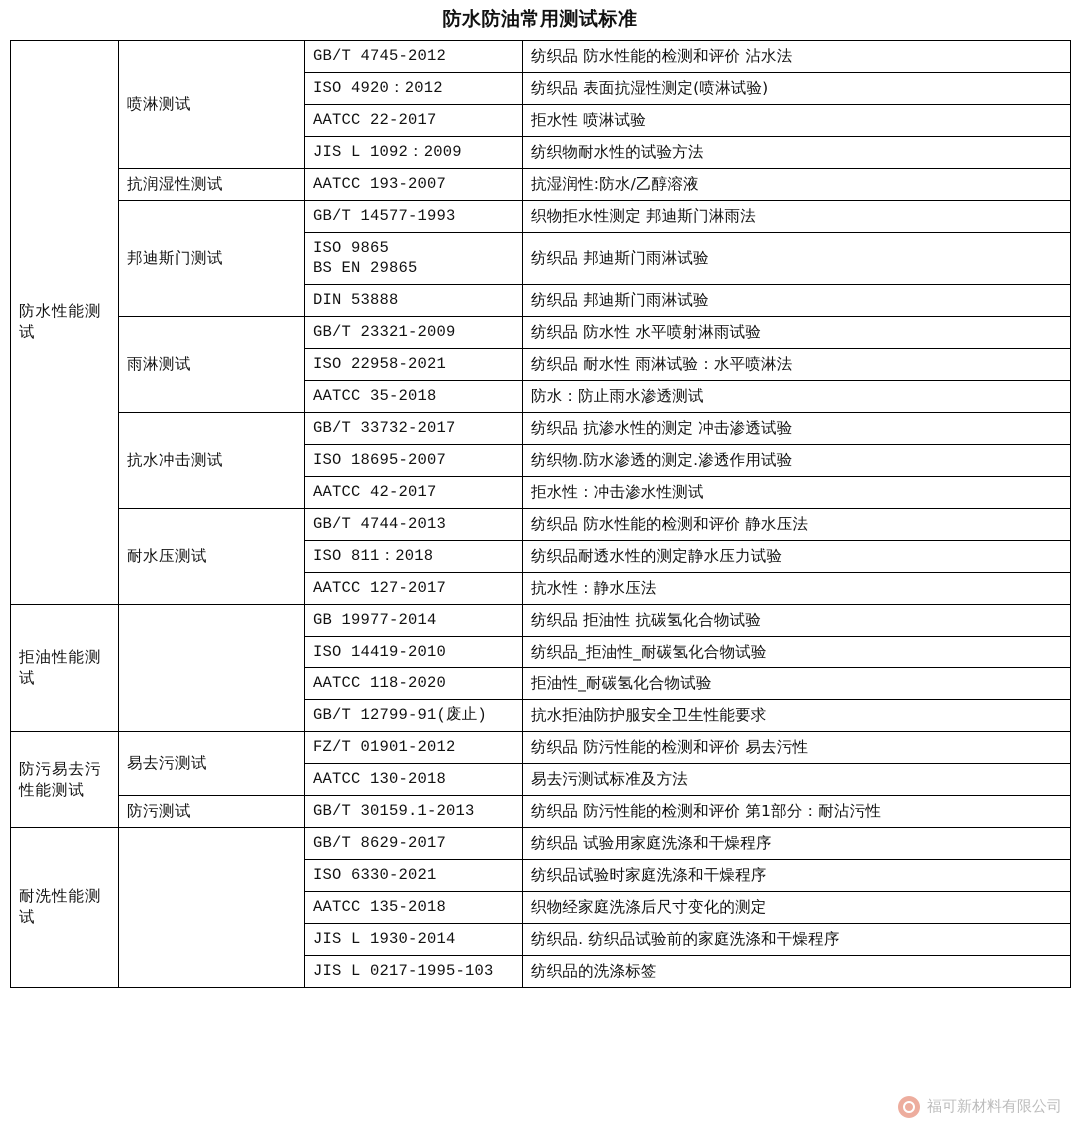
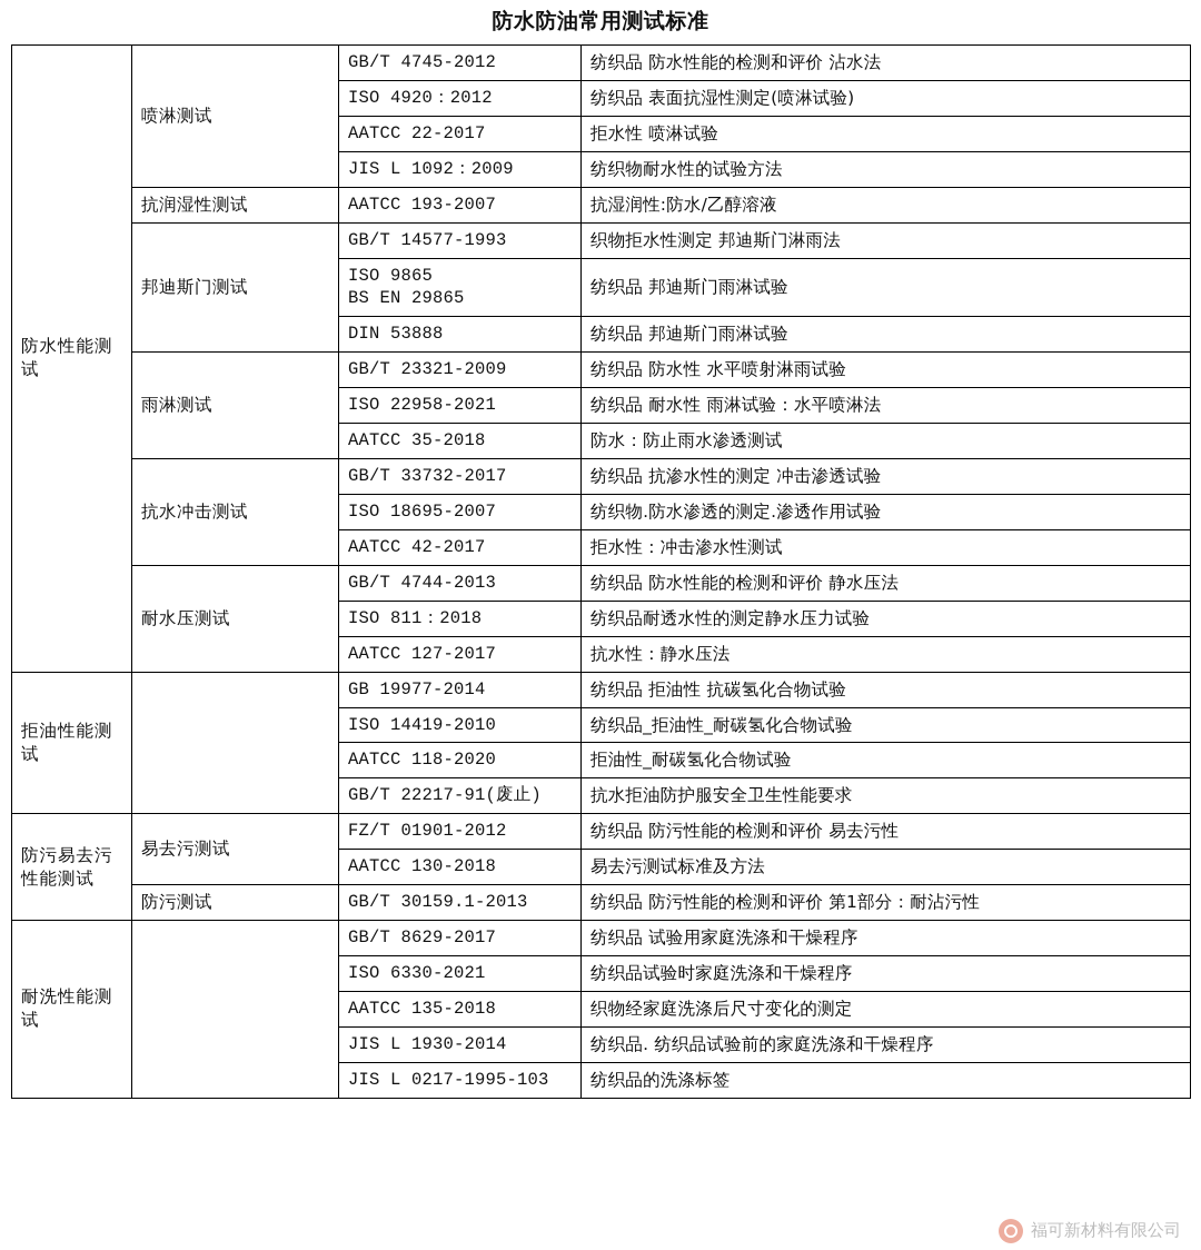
  防水防油常用测试标准
  防水性能测试	喷淋测试	GB/T 4745-2012	纺织品 防水性能的检测和评价 沾水法
  ISO 4920：2012	纺织品 表面抗湿性测定(喷淋试验)
  AATCC 22-2017	拒水性 喷淋试验
  JIS L 1092：2009	纺织物耐水性的试验方法
  抗润湿性测试	AATCC 193-2007	抗湿润性:防水/乙醇溶液
  邦迪斯门测试	GB/T 14577-1993	织物拒水性测定 邦迪斯门淋雨法
  ISO 9865 BS EN 29865	纺织品 邦迪斯门雨淋试验
  DIN 53888	纺织品 邦迪斯门雨淋试验
  雨淋测试	GB/T 23321-2009	纺织品 防水性 水平喷射淋雨试验
  ISO 22958-2021	纺织品 耐水性 雨淋试验：水平喷淋法
  AATCC 35-2018	防水：防止雨水渗透测试
  抗水冲击测试	GB/T 33732-2017	纺织品 抗渗水性的测定 冲击渗透试验
  ISO 18695-2007	纺织物.防水渗透的测定.渗透作用试验
  AATCC 42-2017	拒水性：冲击渗水性测试
  耐水压测试	GB/T 4744-2013	纺织品 防水性能的检测和评价 静水压法
  ISO 811：2018	纺织品耐透水性的测定静水压力试验
  AATCC 127-2017	抗水性：静水压法
  拒油性能测试		GB 19977-2014	纺织品 拒油性 抗碳氢化合物试验
  ISO 14419-2010	纺织品_拒油性_耐碳氢化合物试验
  AATCC 118-2020	拒油性_耐碳氢化合物试验
- GB/T 12799-91(废止)	抗水拒油防护服安全卫生性能要求
+ GB/T 22217-91(废止)	抗水拒油防护服安全卫生性能要求
  防污易去污性能测试	易去污测试	FZ/T 01901-2012	纺织品 防污性能的检测和评价 易去污性
  AATCC 130-2018	易去污测试标准及方法
  防污测试	GB/T 30159.1-2013	纺织品 防污性能的检测和评价 第1部分：耐沾污性
  耐洗性能测试		GB/T 8629-2017	纺织品 试验用家庭洗涤和干燥程序
  ISO 6330-2021	纺织品试验时家庭洗涤和干燥程序
  AATCC 135-2018	织物经家庭洗涤后尺寸变化的测定
  JIS L 1930-2014	纺织品. 纺织品试验前的家庭洗涤和干燥程序
  JIS L 0217-1995-103	纺织品的洗涤标签
  福可新材料有限公司
